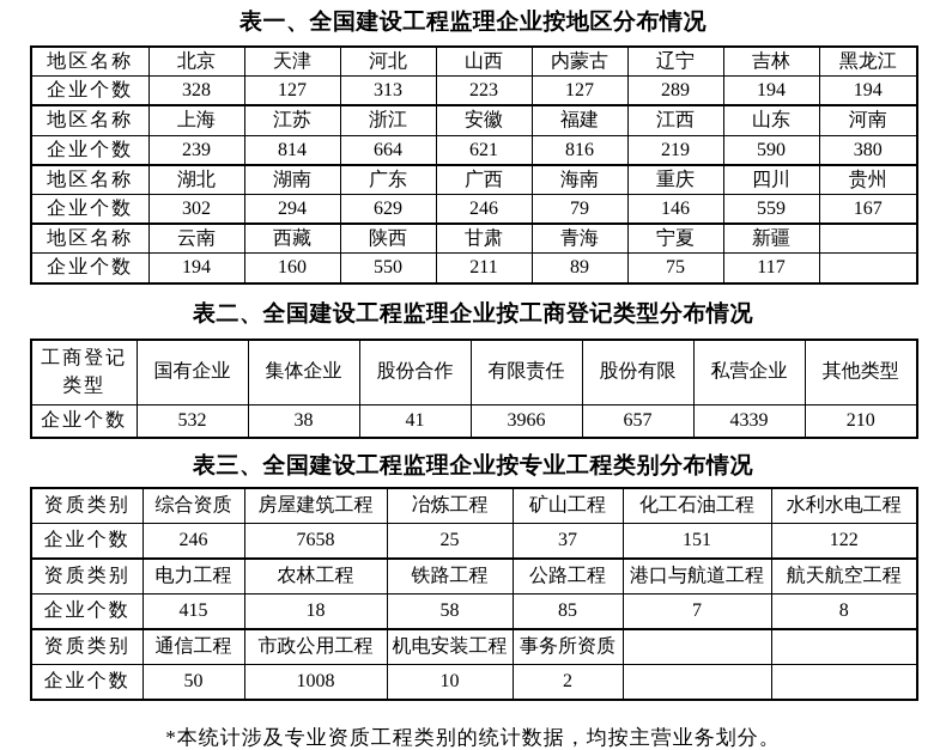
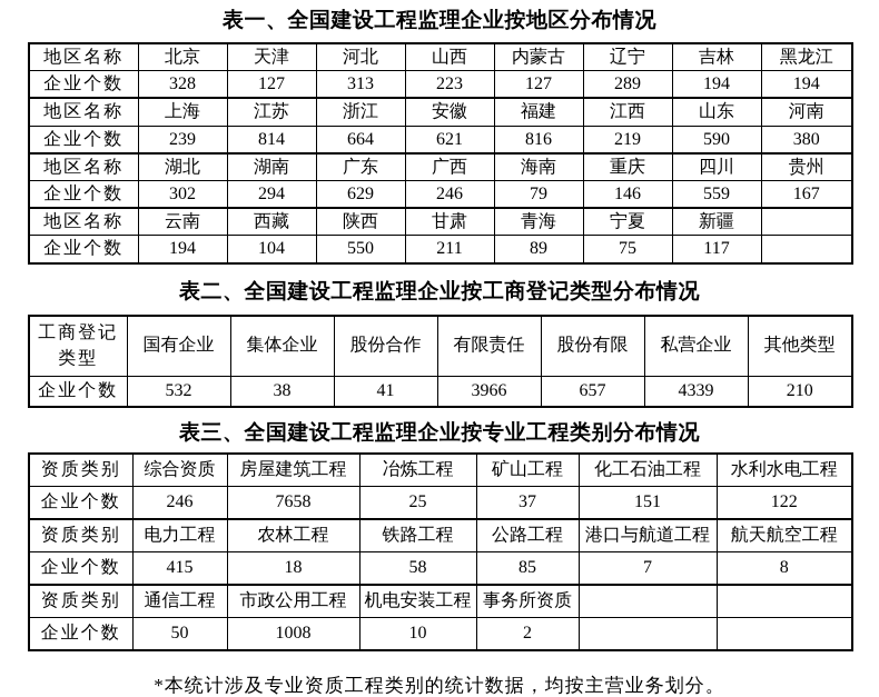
  表一、全国建设工程监理企业按地区分布情况
  地区名称	北京	天津	河北	山西	内蒙古	辽宁	吉林	黑龙江
  企业个数	328	127	313	223	127	289	194	194
  地区名称	上海	江苏	浙江	安徽	福建	江西	山东	河南
  企业个数	239	814	664	621	816	219	590	380
  地区名称	湖北	湖南	广东	广西	海南	重庆	四川	贵州
  企业个数	302	294	629	246	79	146	559	167
  地区名称	云南	西藏	陕西	甘肃	青海	宁夏	新疆
- 企业个数	194	160	550	211	89	75	117
+ 企业个数	194	104	550	211	89	75	117
  表二、全国建设工程监理企业按工商登记类型分布情况
  工商登记 类型	国有企业	集体企业	股份合作	有限责任	股份有限	私营企业	其他类型
  企业个数	532	38	41	3966	657	4339	210
  表三、全国建设工程监理企业按专业工程类别分布情况
  资质类别	综合资质	房屋建筑工程	冶炼工程	矿山工程	化工石油工程	水利水电工程
  企业个数	246	7658	25	37	151	122
  资质类别	电力工程	农林工程	铁路工程	公路工程	港口与航道工程	航天航空工程
  企业个数	415	18	58	85	7	8
  资质类别	通信工程	市政公用工程	机电安装工程	事务所资质
  企业个数	50	1008	10	2
  *本统计涉及专业资质工程类别的统计数据，均按主营业务划分。
